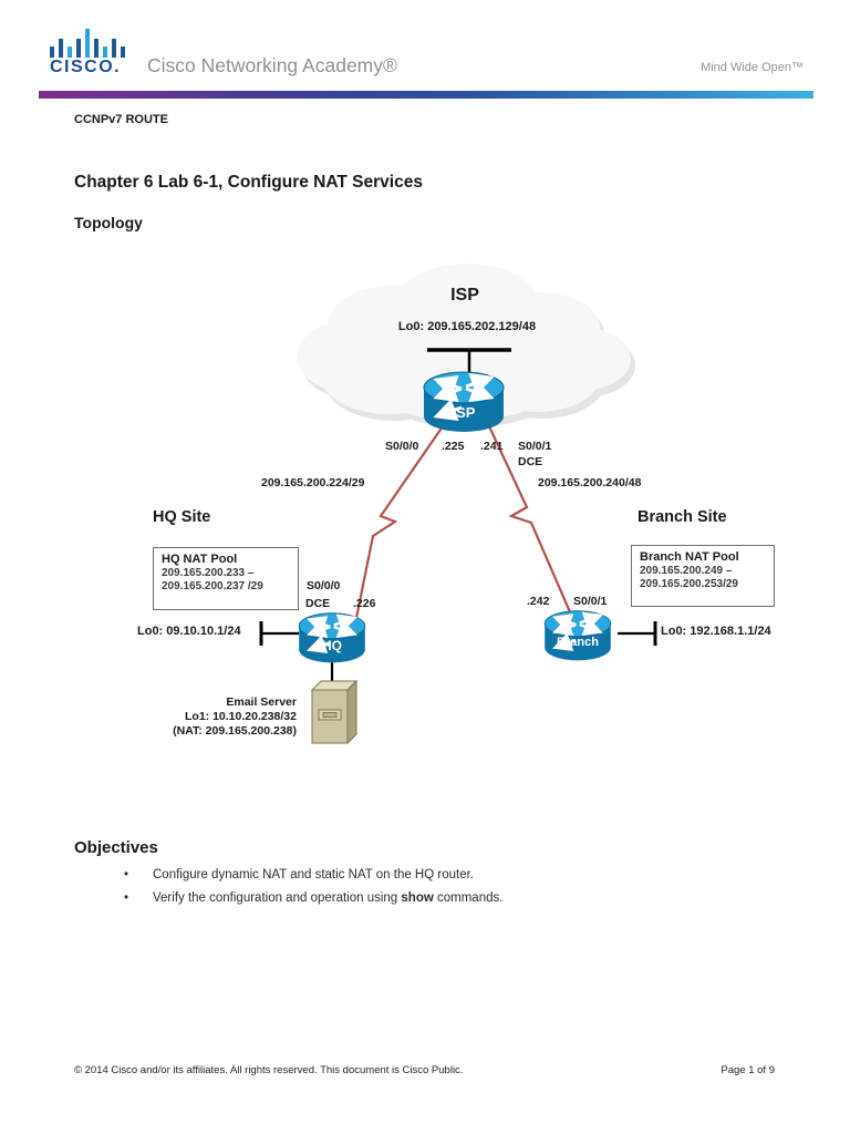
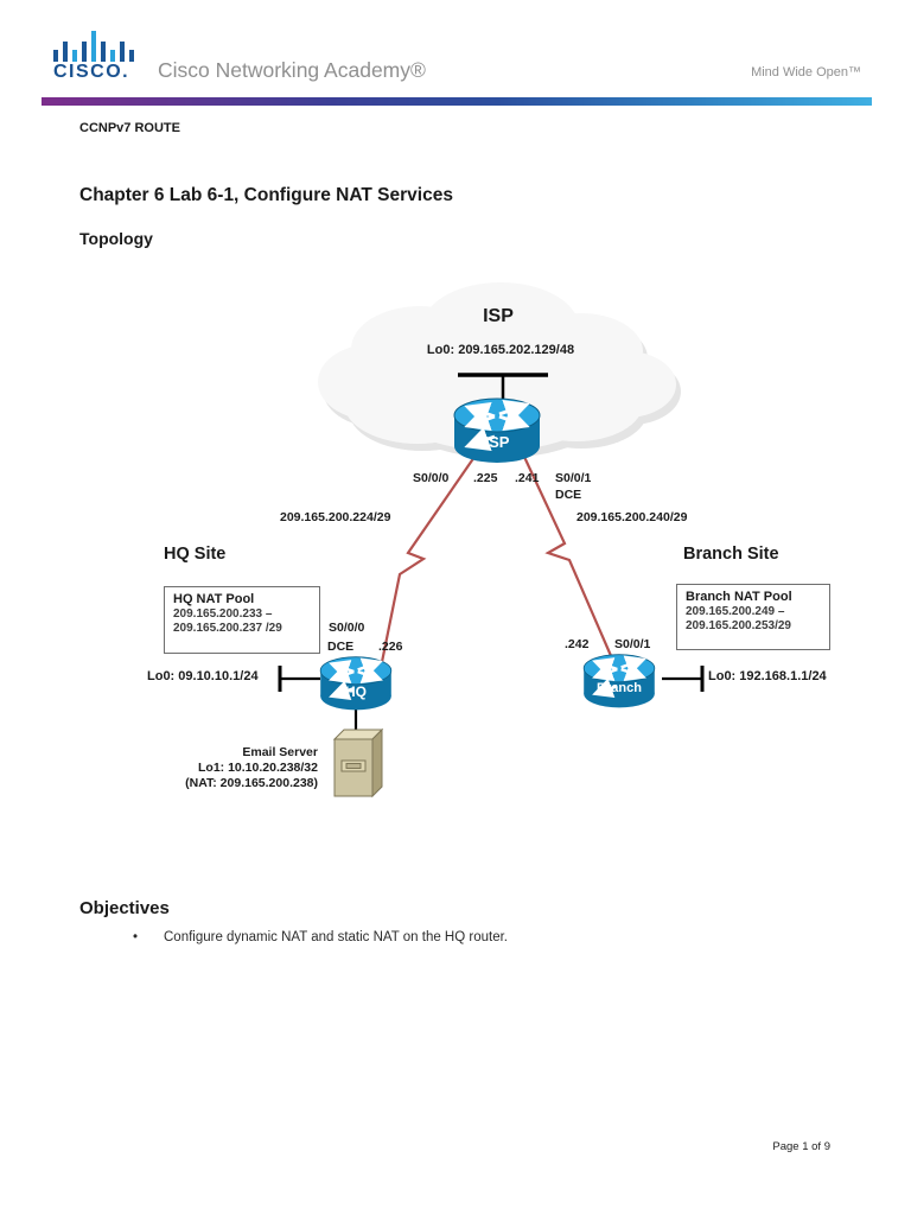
  CISCO.
  Cisco Networking Academy®
  Mind Wide Open™
  CCNPv7 ROUTE
  Chapter 6 Lab 6-1, Configure NAT Services
  Topology
  ISP
  Lo0: 209.165.202.129/48
  ISP
  S0/0/0
  .225
  .241
  S0/0/1
  DCE
  209.165.200.224/29
- 209.165.200.240/48
+ 209.165.200.240/29
  HQ Site
  Branch Site
  HQ NAT Pool
  209.165.200.233 –
  209.165.200.237 /29
  S0/0/0
  DCE
  .226
  Lo0: 09.10.10.1/24
  HQ
  Email Server
  Lo1: 10.10.20.238/32
  (NAT: 209.165.200.238)
  Branch NAT Pool
  209.165.200.249 –
  209.165.200.253/29
  .242
  S0/0/1
  Branch
  Lo0: 192.168.1.1/24
  Objectives
  • Configure dynamic NAT and static NAT on the HQ router.
- • Verify the configuration and operation using show commands.
- © 2014 Cisco and/or its affiliates. All rights reserved. This document is Cisco Public.
  Page 1 of 9
